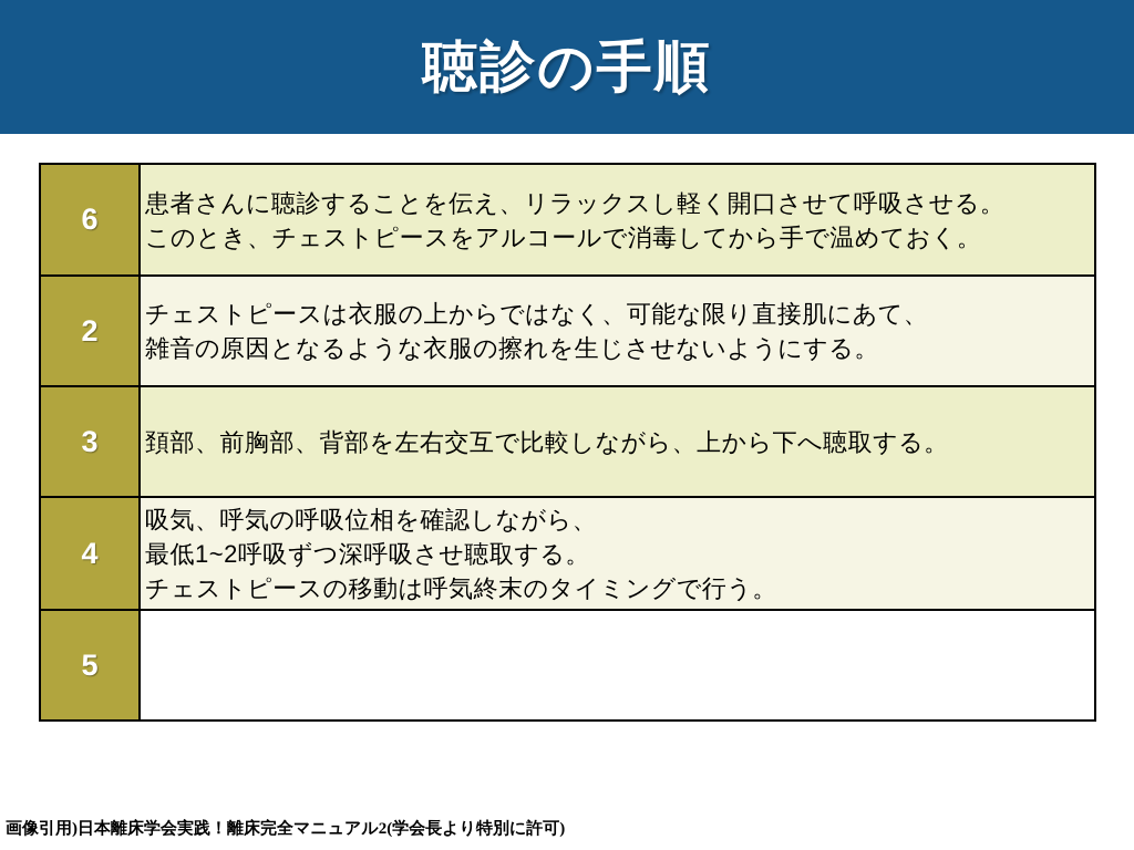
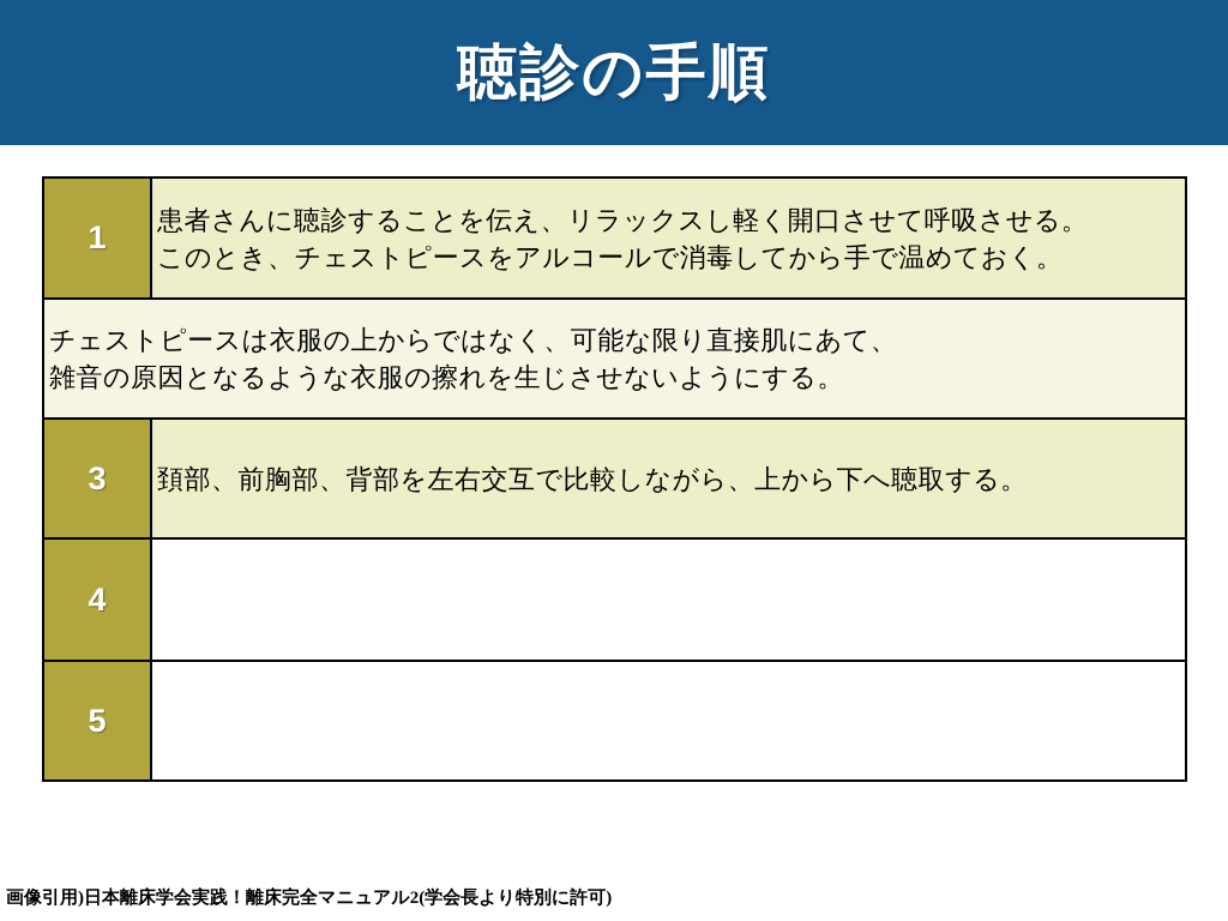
  聴診の手順
- 6
+ 1
  患者さんに聴診することを伝え、リラックスし軽く開口させて呼吸させる。
  このとき、チェストピースをアルコールで消毒してから手で温めておく。
- 2
  チェストピースは衣服の上からではなく、可能な限り直接肌にあて、
  雑音の原因となるような衣服の擦れを生じさせないようにする。
  3
  頚部、前胸部、背部を左右交互で比較しながら、上から下へ聴取する。
  4
- 吸気、呼気の呼吸位相を確認しながら、
- 最低1~2呼吸ずつ深呼吸させ聴取する。
- チェストピースの移動は呼気終末のタイミングで行う。
  5
  画像引用)日本離床学会実践！離床完全マニュアル2(学会長より特別に許可)
